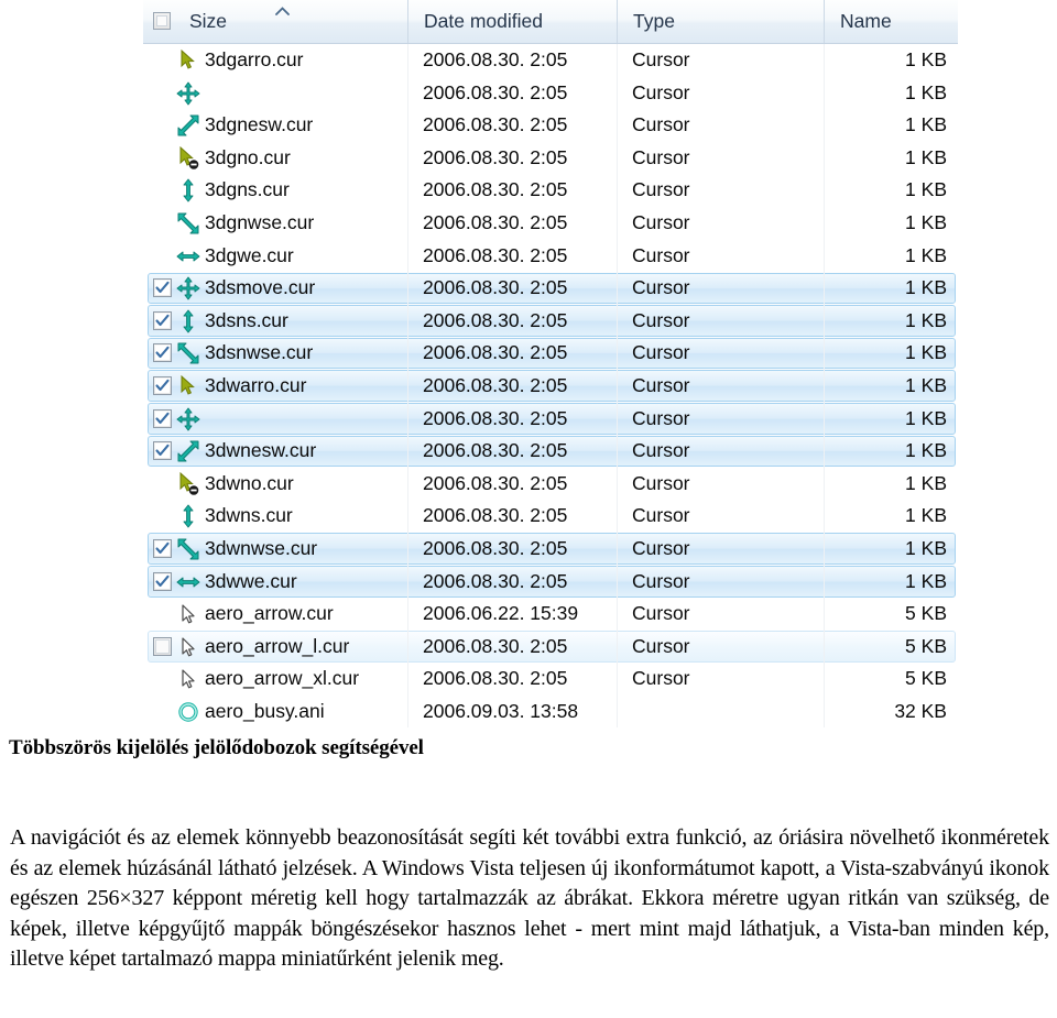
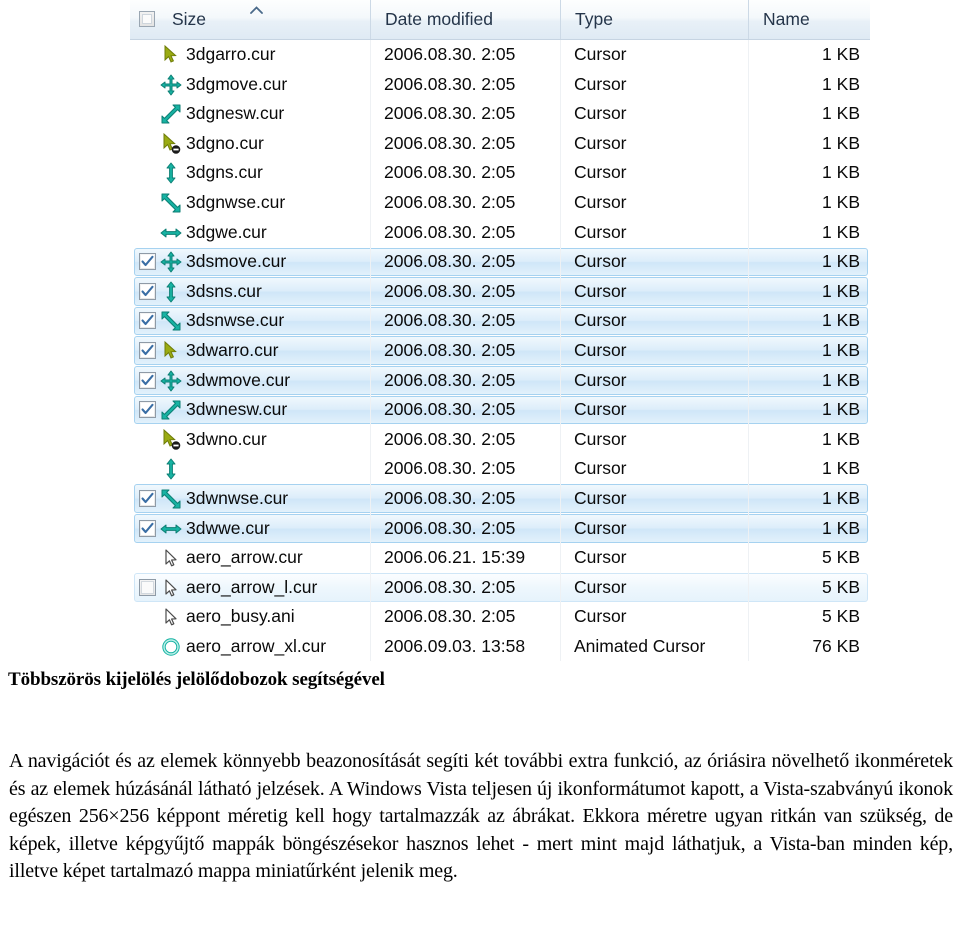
  Size
  Date modified
  Type
  Name
  3dgarro.cur
  2006.08.30. 2:05
  Cursor
  1 KB
+ 3dgmove.cur
  2006.08.30. 2:05
  Cursor
  1 KB
  3dgnesw.cur
  2006.08.30. 2:05
  Cursor
  1 KB
  3dgno.cur
  2006.08.30. 2:05
  Cursor
  1 KB
  3dgns.cur
  2006.08.30. 2:05
  Cursor
  1 KB
  3dgnwse.cur
  2006.08.30. 2:05
  Cursor
  1 KB
  3dgwe.cur
  2006.08.30. 2:05
  Cursor
  1 KB
  3dsmove.cur
  2006.08.30. 2:05
  Cursor
  1 KB
  3dsns.cur
  2006.08.30. 2:05
  Cursor
  1 KB
  3dsnwse.cur
  2006.08.30. 2:05
  Cursor
  1 KB
  3dwarro.cur
  2006.08.30. 2:05
  Cursor
  1 KB
+ 3dwmove.cur
  2006.08.30. 2:05
  Cursor
  1 KB
  3dwnesw.cur
  2006.08.30. 2:05
  Cursor
  1 KB
  3dwno.cur
  2006.08.30. 2:05
  Cursor
  1 KB
- 3dwns.cur
  2006.08.30. 2:05
  Cursor
  1 KB
  3dwnwse.cur
  2006.08.30. 2:05
  Cursor
  1 KB
  3dwwe.cur
  2006.08.30. 2:05
  Cursor
  1 KB
  aero_arrow.cur
- 2006.06.22. 15:39
+ 2006.06.21. 15:39
  Cursor
  5 KB
  aero_arrow_l.cur
  2006.08.30. 2:05
  Cursor
  5 KB
- aero_arrow_xl.cur
+ aero_busy.ani
  2006.08.30. 2:05
  Cursor
  5 KB
- aero_busy.ani
+ aero_arrow_xl.cur
  2006.09.03. 13:58
+ Animated Cursor
- 32 KB
+ 76 KB
  Többszörös kijelölés jelölődobozok segítségével
- A navigációt és az elemek könnyebb beazonosítását segíti két további extra funkció, az óriásira növelhető ikonméretek és az elemek húzásánál látható jelzések. A Windows Vista teljesen új ikonformátumot kapott, a Vista-szabványú ikonok egészen 256×327 képpont méretig kell hogy tartalmazzák az ábrákat. Ekkora méretre ugyan ritkán van szükség, de képek, illetve képgyűjtő mappák böngészésekor hasznos lehet - mert mint majd láthatjuk, a Vista-ban minden kép, illetve képet tartalmazó mappa miniatűrként jelenik meg.
+ A navigációt és az elemek könnyebb beazonosítását segíti két további extra funkció, az óriásira növelhető ikonméretek és az elemek húzásánál látható jelzések. A Windows Vista teljesen új ikonformátumot kapott, a Vista-szabványú ikonok egészen 256×256 képpont méretig kell hogy tartalmazzák az ábrákat. Ekkora méretre ugyan ritkán van szükség, de képek, illetve képgyűjtő mappák böngészésekor hasznos lehet - mert mint majd láthatjuk, a Vista-ban minden kép, illetve képet tartalmazó mappa miniatűrként jelenik meg.
